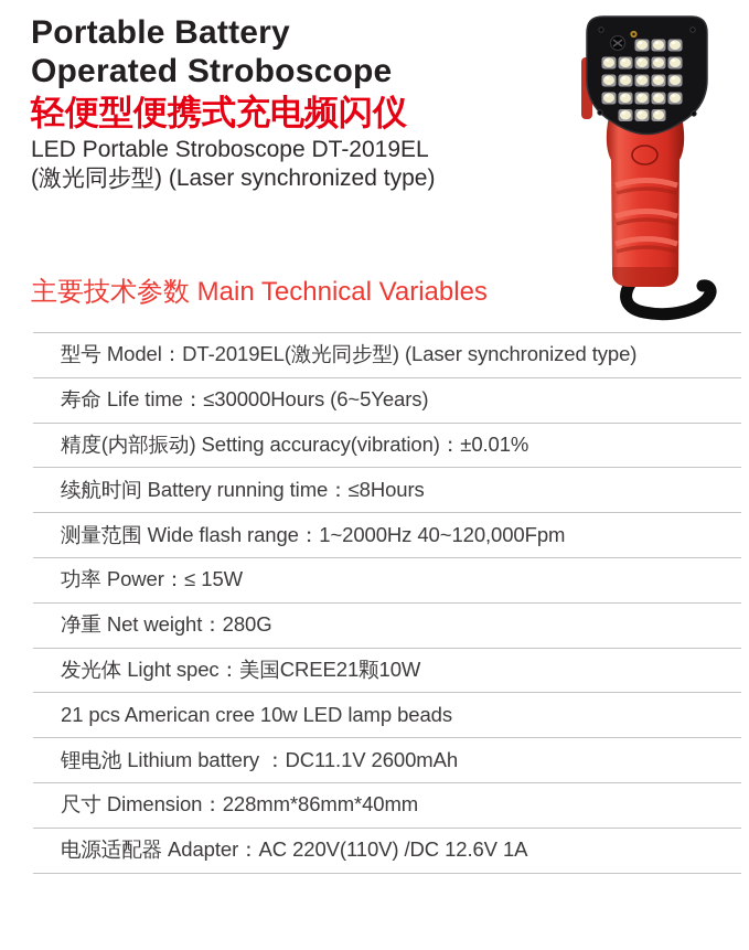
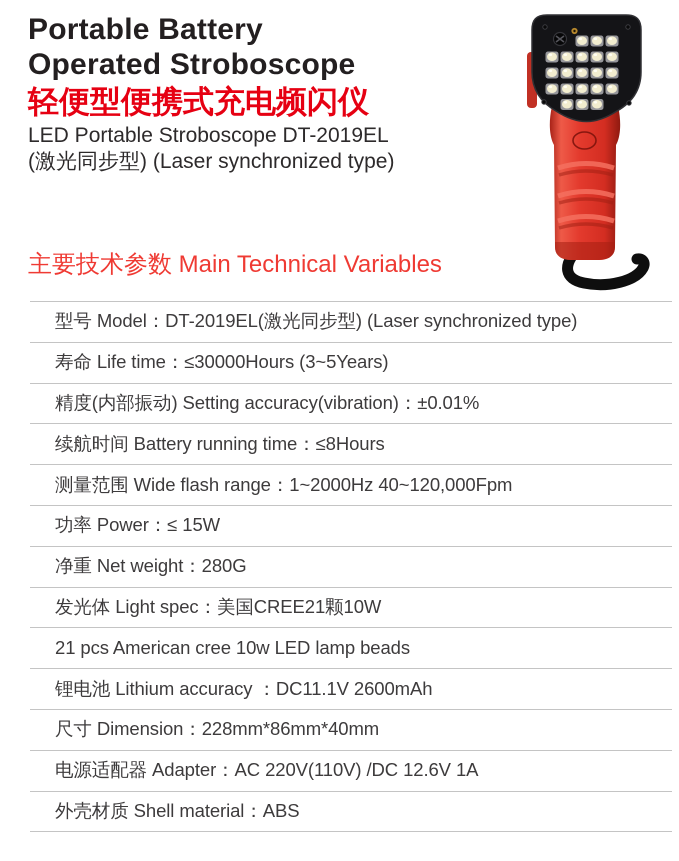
  Portable Battery
  Operated Stroboscope
  轻便型便携式充电频闪仪
  LED Portable Stroboscope DT-2019EL
  (激光同步型) (Laser synchronized type)
  主要技术参数 Main Technical Variables
  型号 Model：DT-2019EL(激光同步型) (Laser synchronized type)
- 寿命 Life time：≤30000Hours (6~5Years)
+ 寿命 Life time：≤30000Hours (3~5Years)
  精度(内部振动) Setting accuracy(vibration)：±0.01%
  续航时间 Battery running time：≤8Hours
  测量范围 Wide flash range：1~2000Hz 40~120,000Fpm
  功率 Power：≤ 15W
  净重 Net weight：280G
  发光体 Light spec：美国CREE21颗10W
  21 pcs American cree 10w LED lamp beads
- 锂电池 Lithium battery ：DC11.1V 2600mAh
+ 锂电池 Lithium accuracy ：DC11.1V 2600mAh
  尺寸 Dimension：228mm*86mm*40mm
  电源适配器 Adapter：AC 220V(110V) /DC 12.6V 1A
+ 外壳材质 Shell material：ABS
